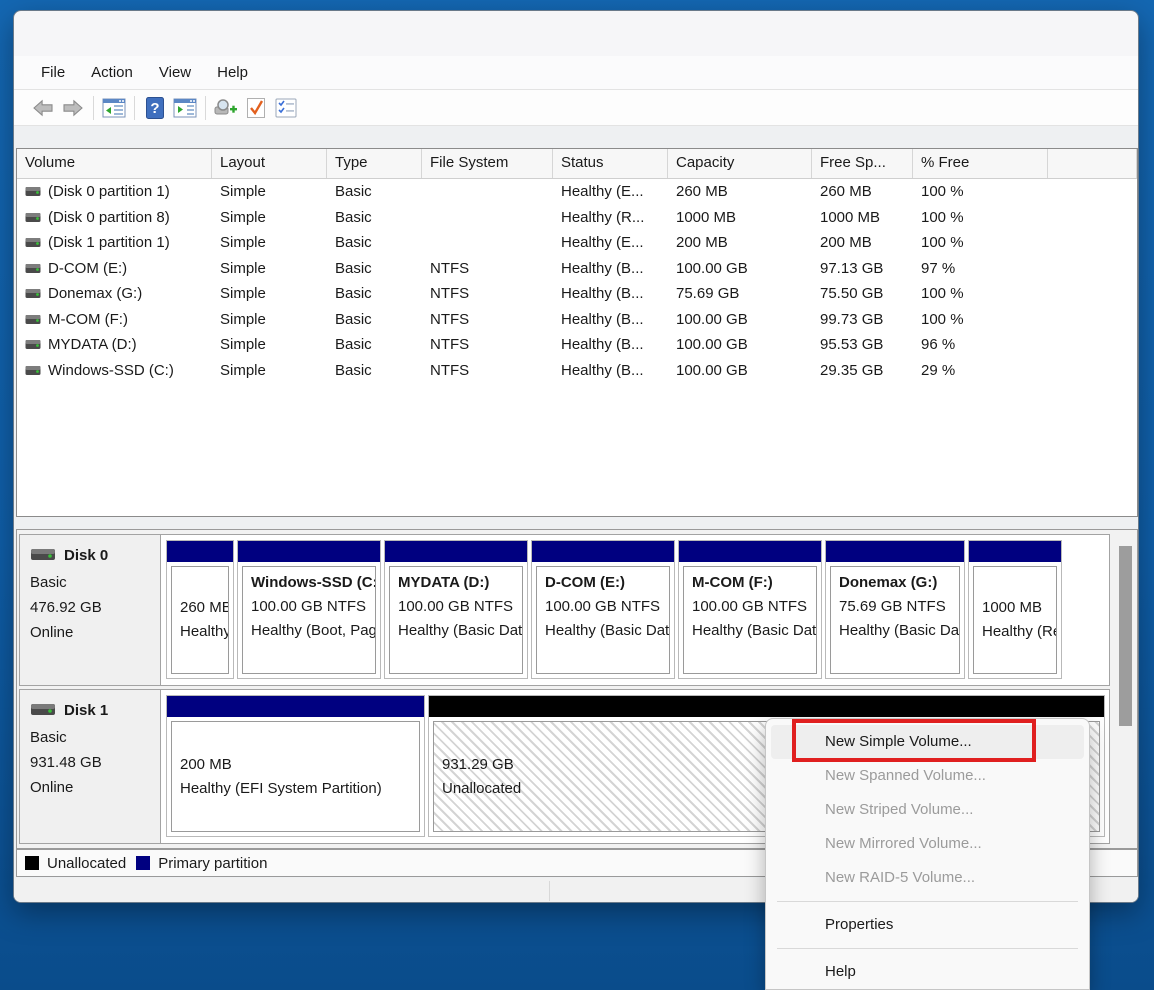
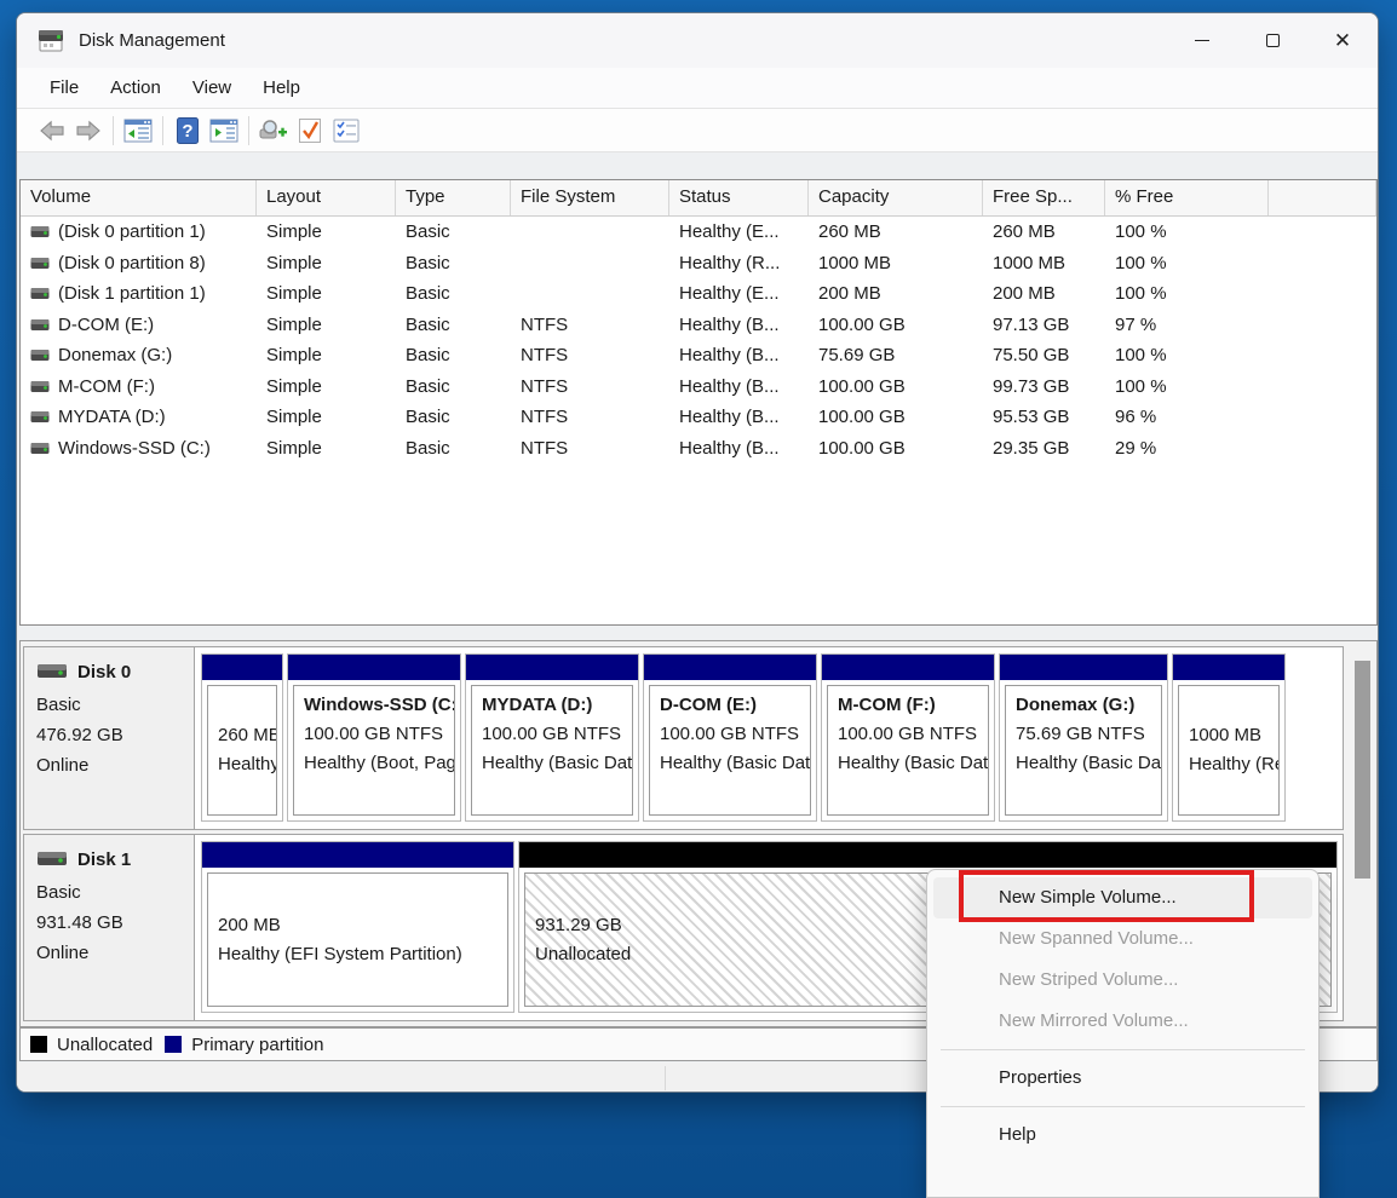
+ Disk Management
+ ✕
  File
  Action
  View
  Help
  ?
  Volume
  Layout
  Type
  File System
  Status
  Capacity
  Free Sp...
  % Free
  (Disk 0 partition 1)
  Simple
  Basic
  Healthy (E...
  260 MB
  260 MB
  100 %
  (Disk 0 partition 8)
  Simple
  Basic
  Healthy (R...
  1000 MB
  1000 MB
  100 %
  (Disk 1 partition 1)
  Simple
  Basic
  Healthy (E...
  200 MB
  200 MB
  100 %
  D-COM (E:)
  Simple
  Basic
  NTFS
  Healthy (B...
  100.00 GB
  97.13 GB
  97 %
  Donemax (G:)
  Simple
  Basic
  NTFS
  Healthy (B...
  75.69 GB
  75.50 GB
  100 %
  M-COM (F:)
  Simple
  Basic
  NTFS
  Healthy (B...
  100.00 GB
  99.73 GB
  100 %
  MYDATA (D:)
  Simple
  Basic
  NTFS
  Healthy (B...
  100.00 GB
  95.53 GB
  96 %
  Windows-SSD (C:)
  Simple
  Basic
  NTFS
  Healthy (B...
  100.00 GB
  29.35 GB
  29 %
  Disk 0
  Basic
  476.92 GB
  Online
  260 MB
  Windows-SSD (C
  100.00 GB NTFS
  MYDATA (D:)
  100.00 GB NTFS
  D-COM (E:)
  100.00 GB NTFS
  M-COM (F:)
  100.00 GB NTFS
  Donemax (G:)
  75.69 GB NTFS
  1000 MB
  Disk 1
  Basic
  931.48 GB
  Online
  200 MB
  Healthy (EFI System Partition)
  931.29 GB
  Unallocated
  Unallocated
  Primary partition
  New Simple Volume...
  New Spanned Volume...
  New Striped Volume...
  New Mirrored Volume...
- New RAID-5 Volume...
  Properties
  Help
